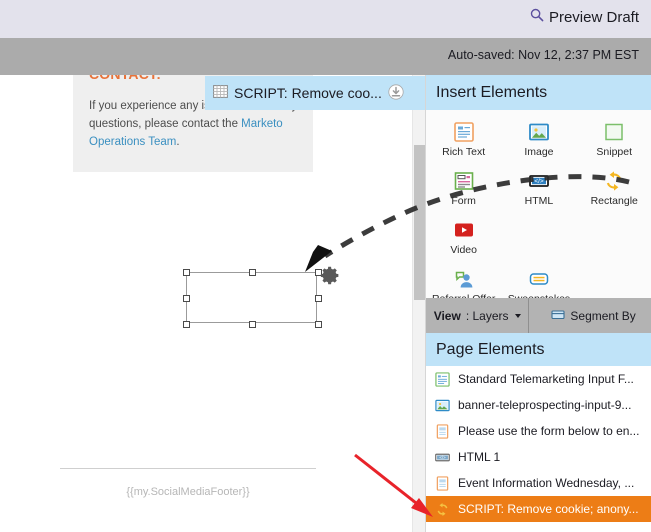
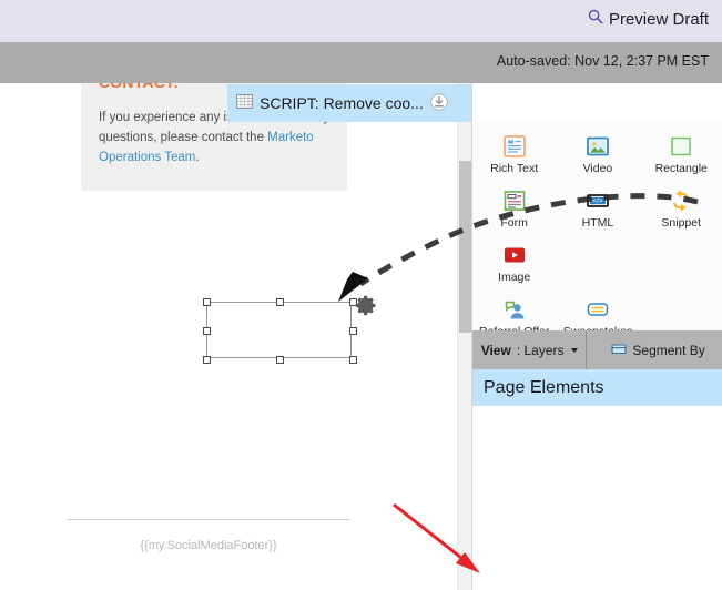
  Preview Draft
  Auto-saved: Nov 12, 2:37 PM EST
  If you experience any i questions, please contact the Marketo Operations Team.
  {{my.SocialMediaFooter}}
- Insert Elements
  Rich Text
- Image
+ Video
- Snippet
+ Rectangle
  Form
  HTML
- Rectangle
+ Snippet
- Video
+ Image
  View
  : Layers
  Segment By
  Page Elements
- Standard Telemarketing Input F...
- banner-teleprospecting-input-9...
- Please use the form below to en...
- HTML 1
- Event Information Wednesday, ...
- SCRIPT: Remove cookie; anony...
  SCRIPT: Remove coo...
